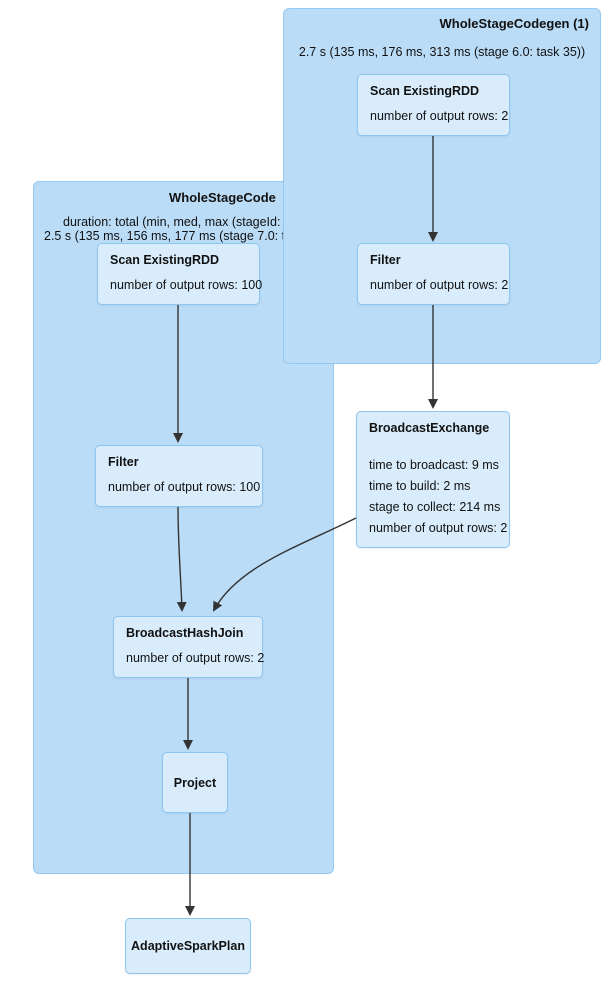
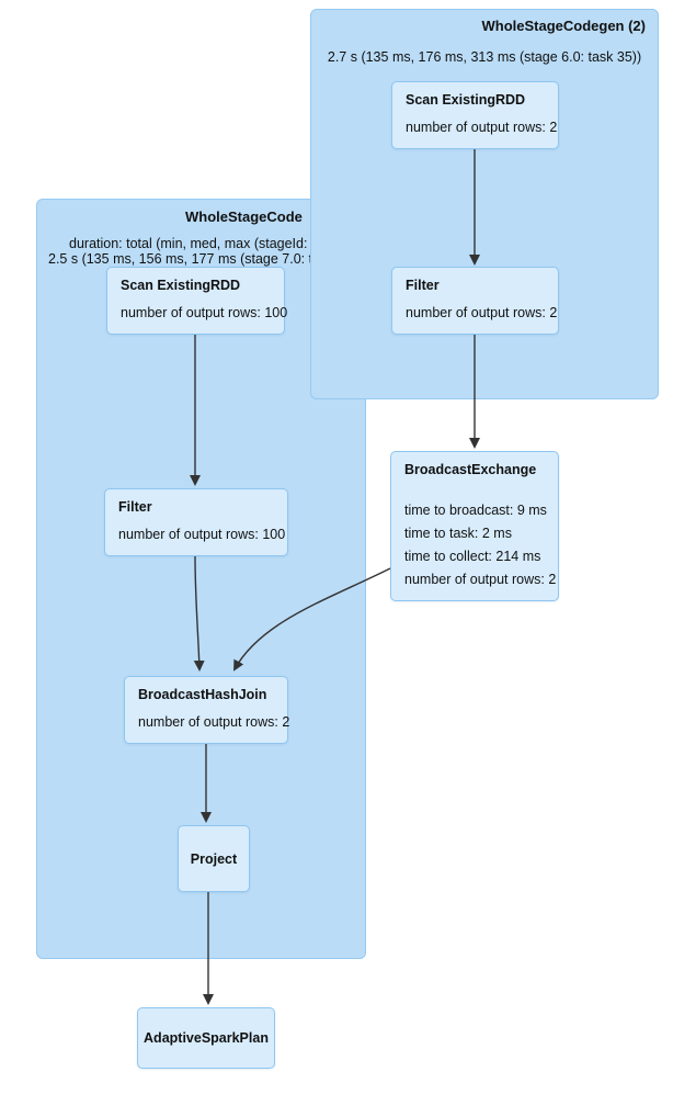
  WholeStageCode
  duration: total (min, med, max (stageId:
  2.5 s (135 ms, 156 ms, 177 ms (stage 7.0:
  Scan ExistingRDD
  number of output rows: 1
  Filter
  number of output rows: 10
  BroadcastHashJoin
  number of output rows
  Project
- WholeStageCodegen (1)
+ WholeStageCodegen (2)
  2.7 s (135 ms, 176 ms, 313 ms (stage 6.0: task 35))
  Scan ExistingRDD
  number of output rows:
  Filter
  number of output rows:
  BroadcastExchange
  time to broadcast: 9 ms
- time to build: 2 ms
+ time to task: 2 ms
- stage to collect: 214 ms
+ time to collect: 214 ms
  number of output rows:
  AdaptiveSparkPlan
